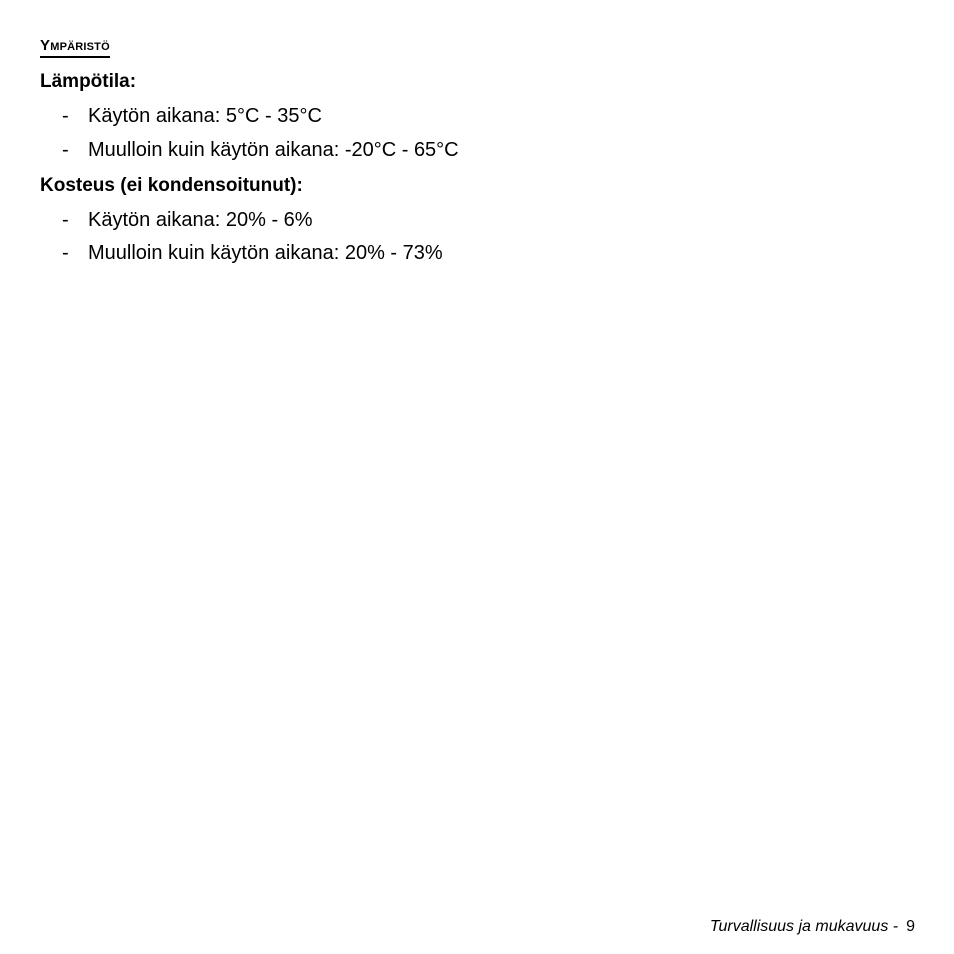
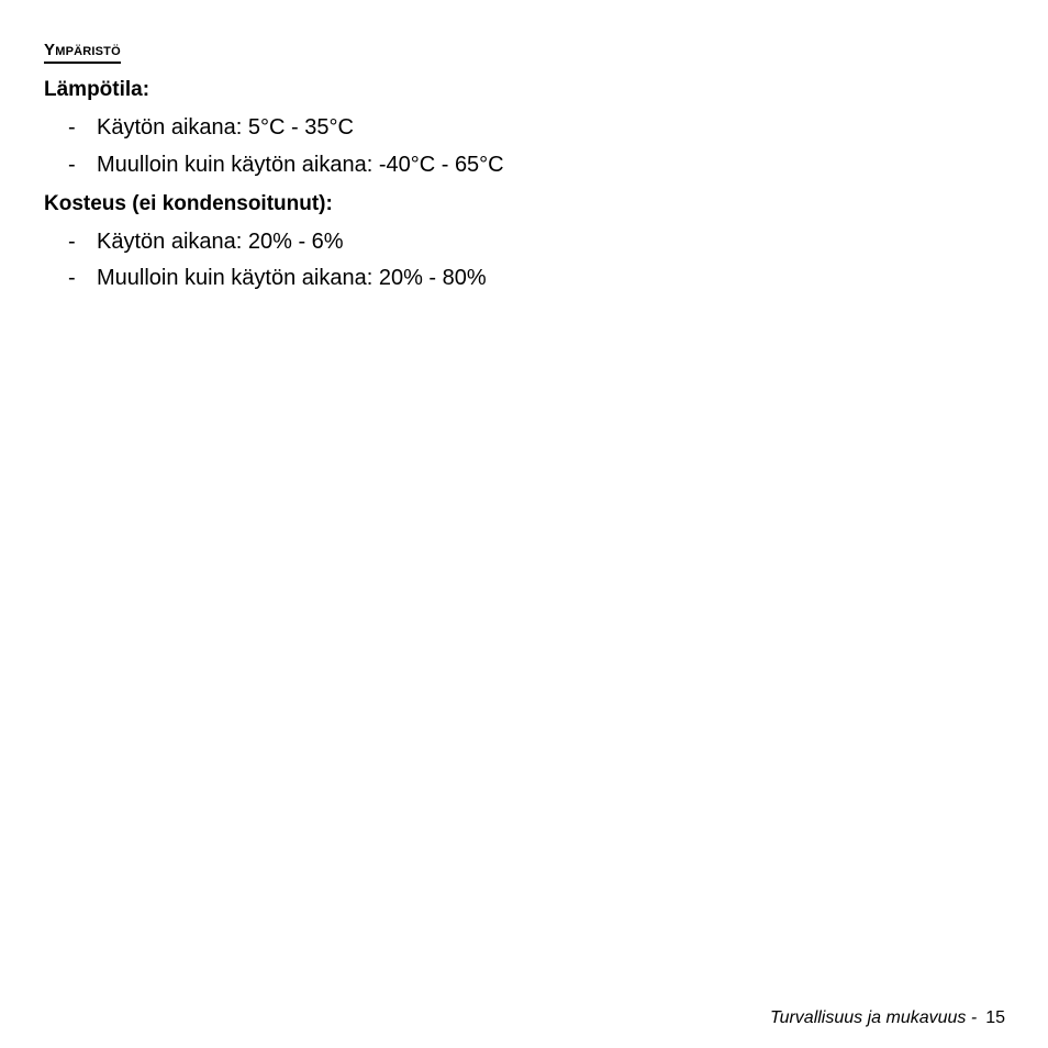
  Ympäristö
  Lämpötila:
  - Käytön aikana: 5°C - 35°C
- - Muulloin kuin käytön aikana: -20°C - 65°C
+ - Muulloin kuin käytön aikana: -40°C - 65°C
  Kosteus (ei kondensoitunut):
  - Käytön aikana: 20% - 6%
- - Muulloin kuin käytön aikana: 20% - 73%
+ - Muulloin kuin käytön aikana: 20% - 80%
- Turvallisuus ja mukavuus - 9
+ Turvallisuus ja mukavuus - 15
